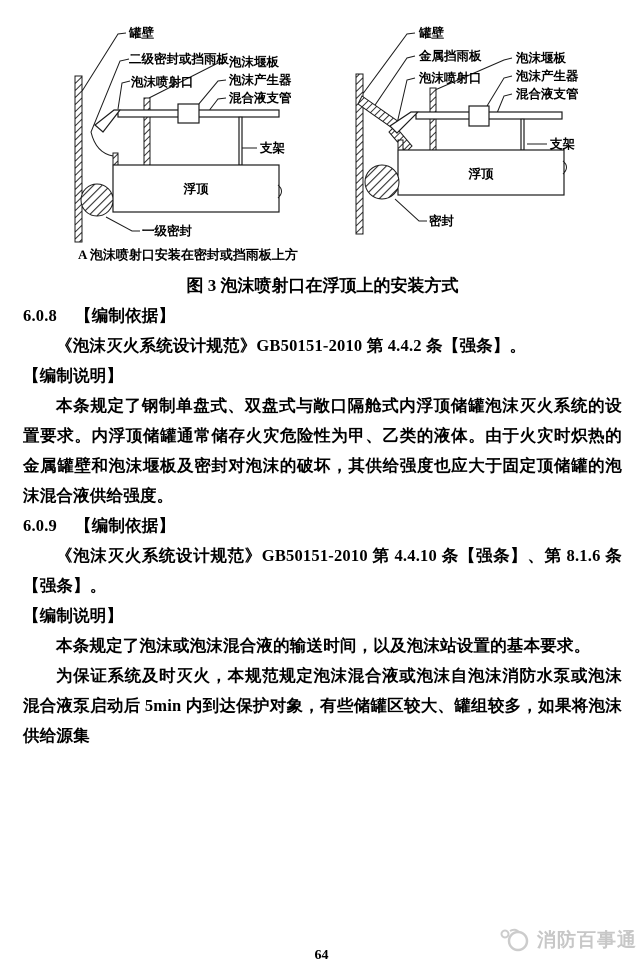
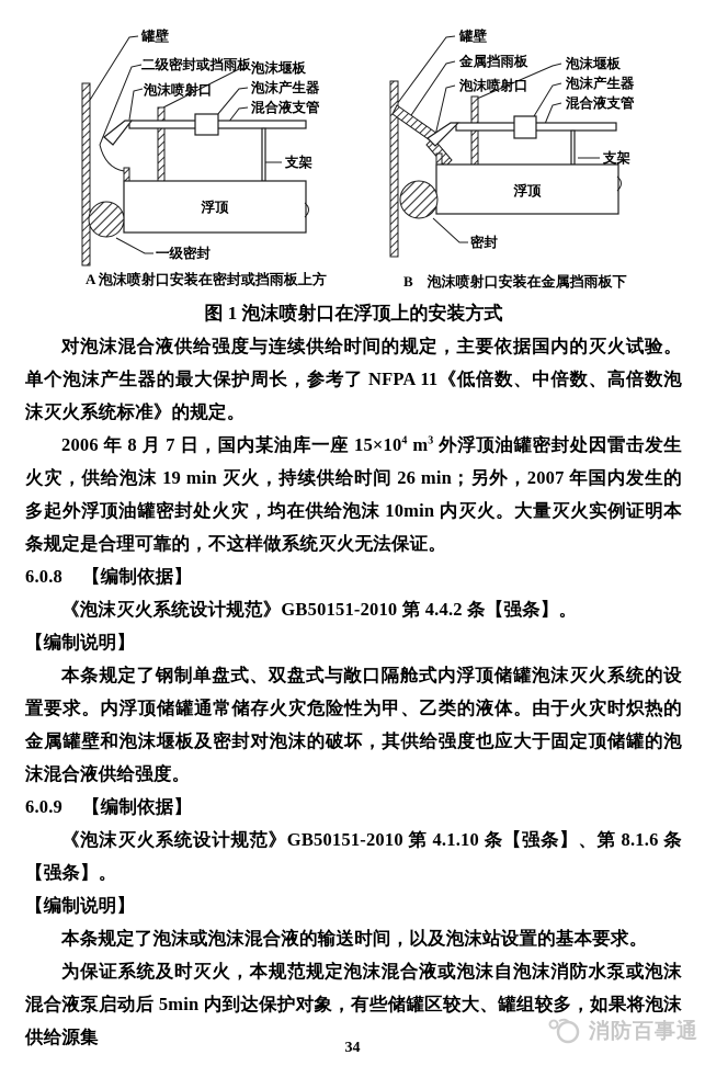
  罐壁
  二级密封或挡雨板
  泡沫喷射口
  泡沫堰板
  泡沫产生器
  混合液支管
  支架
  浮顶
  一级密封
  A 泡沫喷射口安装在密封或挡雨板上方
  罐壁
  金属挡雨板
  泡沫喷射口
  泡沫堰板
  泡沫产生器
  混合液支管
  支架
  浮顶
  密封
+ B 泡沫喷射口安装在金属挡雨板下
- 图 3 泡沫喷射口在浮顶上的安装方式
+ 图 1 泡沫喷射口在浮顶上的安装方式
+ 对泡沫混合液供给强度与连续供给时间的规定，主要依据国内的灭火试验。单个泡沫产生器的最大保护周长，参考了 NFPA 11《低倍数、中倍数、高倍数泡沫灭火系统标准》的规定。
+ 2006 年 8 月 7 日，国内某油库一座 15×104 m3 外浮顶油罐密封处因雷击发生火灾，供给泡沫 19 min 灭火，持续供给时间 26 min；另外，2007 年国内发生的多起外浮顶油罐密封处火灾，均在供给泡沫 10min 内灭火。大量灭火实例证明本条规定是合理可靠的，不这样做系统灭火无法保证。
  6.0.8 【编制依据】
  《泡沫灭火系统设计规范》GB50151-2010 第 4.4.2 条【强条】。
  【编制说明】
  本条规定了钢制单盘式、双盘式与敞口隔舱式内浮顶储罐泡沫灭火系统的设置要求。内浮顶储罐通常储存火灾危险性为甲、乙类的液体。由于火灾时炽热的金属罐壁和泡沫堰板及密封对泡沫的破坏，其供给强度也应大于固定顶储罐的泡沫混合液供给强度。
  6.0.9 【编制依据】
- 《泡沫灭火系统设计规范》GB50151-2010 第 4.4.10 条【强条】、第 8.1.6 条【强条】。
+ 《泡沫灭火系统设计规范》GB50151-2010 第 4.1.10 条【强条】、第 8.1.6 条【强条】。
  【编制说明】
  本条规定了泡沫或泡沫混合液的输送时间，以及泡沫站设置的基本要求。
  为保证系统及时灭火，本规范规定泡沫混合液或泡沫自泡沫消防水泵或泡沫混合液泵启动后 5min 内到达保护对象，有些储罐区较大、罐组较多，如果将泡沫供给源集
  消防百事通
- 64
+ 34
